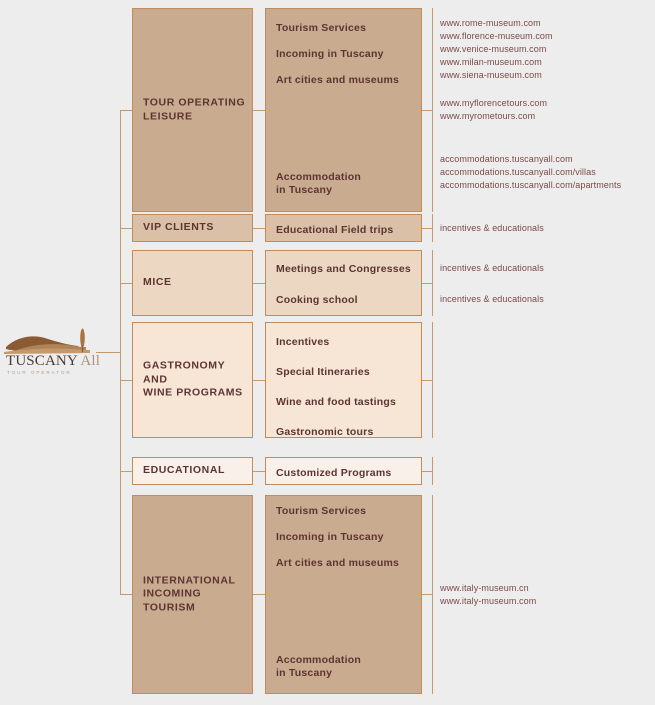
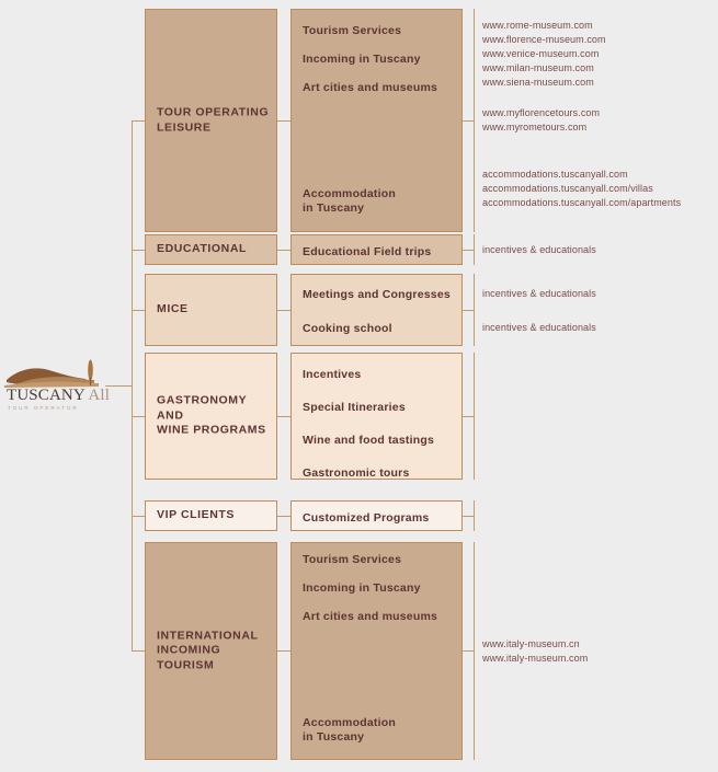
  TUSCANY All
  TOUR OPERATING
  LEISURE
  Tourism Services
  Incoming in Tuscany
  Art cities and museums
  Accommodation
  in Tuscany
  www.rome-museum.com
  www.florence-museum.com
  www.venice-museum.com
  www.milan-museum.com
  www.siena-museum.com
  www.myflorencetours.com
  www.myrometours.com
  accommodations.tuscanyall.com
  accommodations.tuscanyall.com/villas
  accommodations.tuscanyall.com/apartments
- VIP CLIENTS
+ EDUCATIONAL
  Educational Field trips
  incentives & educationals
  MICE
  Meetings and Congresses
  Cooking school
  incentives & educationals
  incentives & educationals
  GASTRONOMY AND
  WINE PROGRAMS
  Incentives
  Special Itineraries
  Wine and food tastings
  Gastronomic tours
- EDUCATIONAL
+ VIP CLIENTS
  Customized Programs
  INTERNATIONAL
  INCOMING
  TOURISM
  Tourism Services
  Incoming in Tuscany
  Art cities and museums
  Accommodation
  in Tuscany
  www.italy-museum.cn
  www.italy-museum.com
